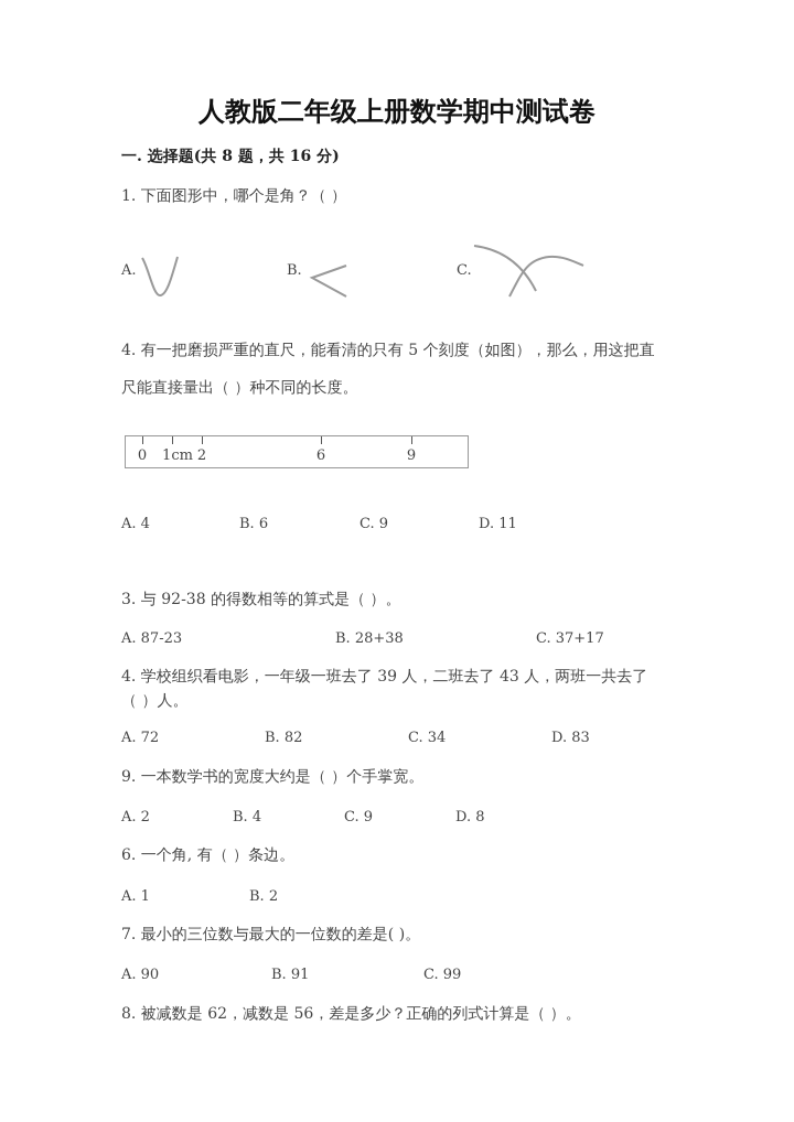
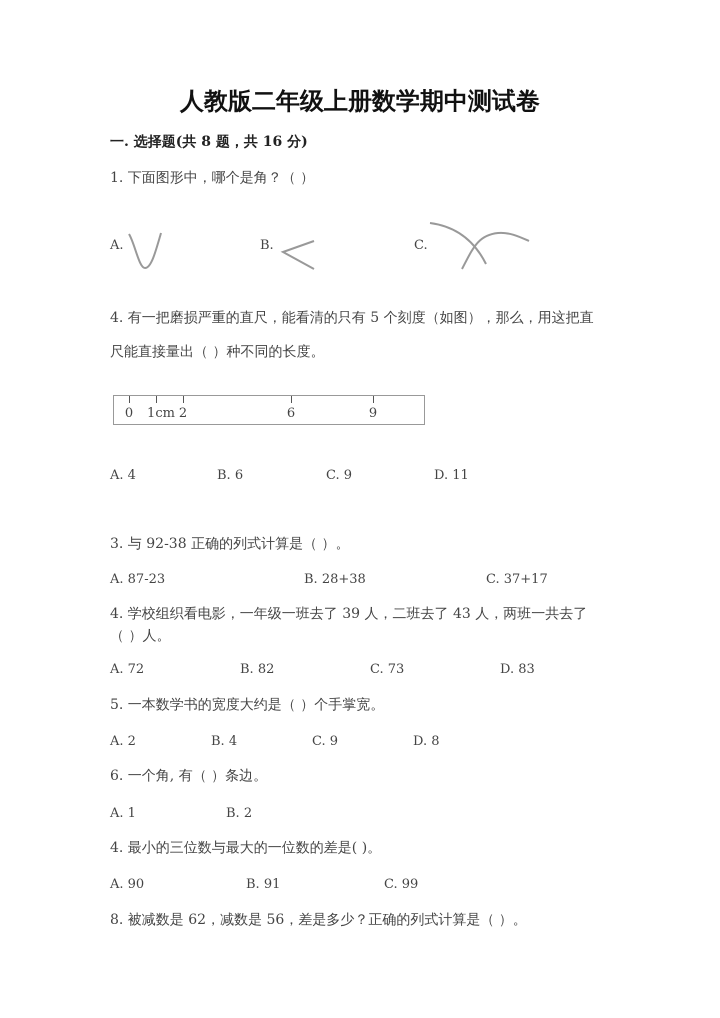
  人教版二年级上册数学期中测试卷
  一. 选择题(共 8 题，共 16 分)
  1. 下面图形中，哪个是角？（ ）
  A.
  B.
  C.
  4. 有一把磨损严重的直尺，能看清的只有 5 个刻度（如图），那么，用这把直
  尺能直接量出（ ）种不同的长度。
  0
  1cm
  2
  6
  9
  A. 4
  B. 6
  C. 9
  D. 11
- 3. 与 92-38 的得数相等的算式是（ ）。
+ 3. 与 92-38 正确的列式计算是（ ）。
  A. 87-23
  B. 28+38
  C. 37+17
  4. 学校组织看电影，一年级一班去了 39 人，二班去了 43 人，两班一共去了
  （ ）人。
  A. 72
  B. 82
- C. 34
+ C. 73
  D. 83
- 9. 一本数学书的宽度大约是（ ）个手掌宽。
+ 5. 一本数学书的宽度大约是（ ）个手掌宽。
  A. 2
  B. 4
  C. 9
  D. 8
  6. 一个角, 有（ ）条边。
  A. 1
  B. 2
- 7. 最小的三位数与最大的一位数的差是( )。
+ 4. 最小的三位数与最大的一位数的差是( )。
  A. 90
  B. 91
  C. 99
  8. 被减数是 62，减数是 56，差是多少？正确的列式计算是（ ）。
